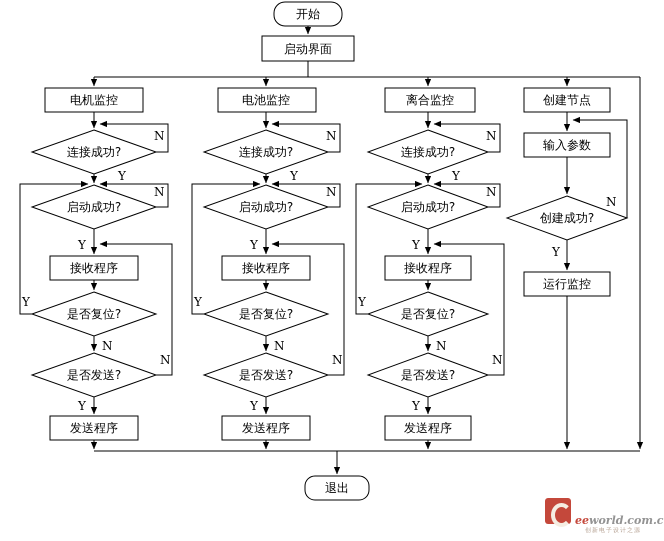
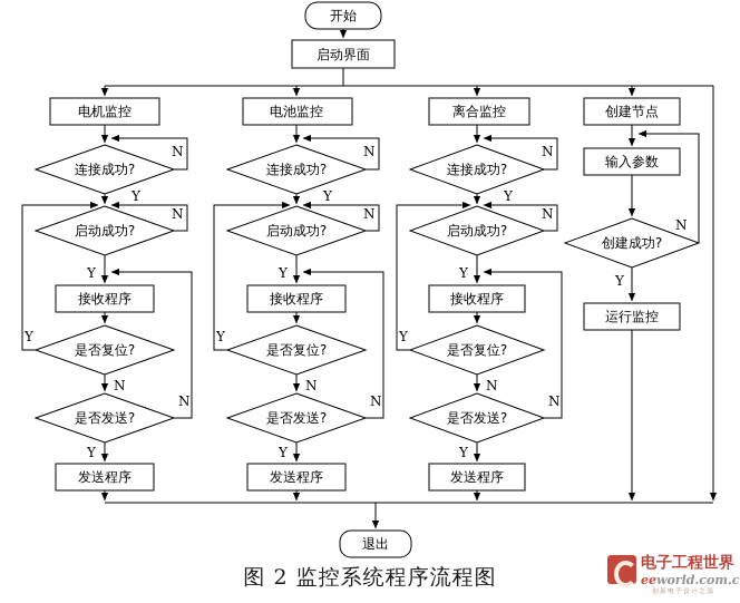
  开始
  启动界面
  电机监控
  连接成功?
  N
  Y
  启动成功?
  N
  Y
  接收程序
  是否复位?
  Y
  N
  是否发送?
  N
  Y
  发送程序
  电池监控
  连接成功?
  N
  Y
  启动成功?
  N
  Y
  接收程序
  是否复位?
  Y
  N
  是否发送?
  N
  Y
  发送程序
  离合监控
  连接成功?
  N
  Y
  启动成功?
  N
  Y
  接收程序
  是否复位?
  Y
  N
  是否发送?
  N
  Y
  发送程序
  创建节点
  输入参数
  创建成功?
  N
  Y
  运行监控
  退出
+ 图 2 监控系统程序流程图
+ 电子工程世界
  eeworld.com.c
